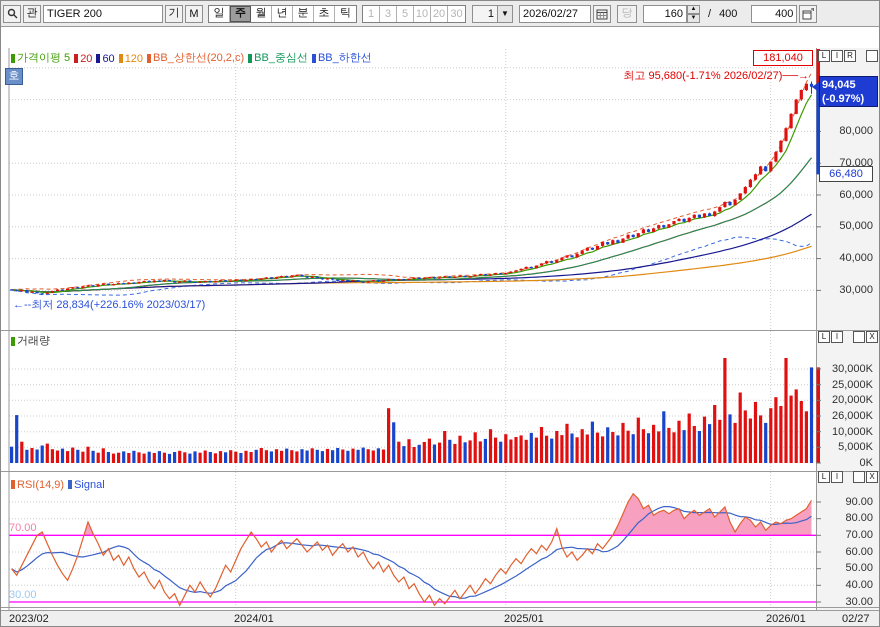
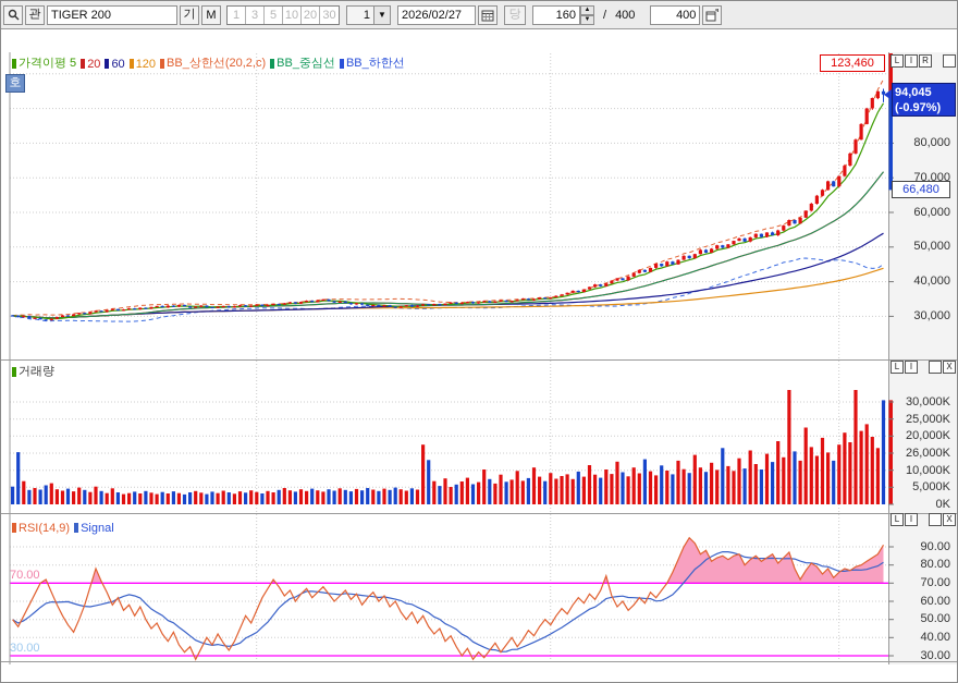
  관
  TIGER 200
  기
  M
- 일
- 주
- 월
- 년
- 분
- 초
- 틱
  1
  3
  5
  10
  20
  30
  1
  ▼
  2026/02/27
  당
  160
  /
  400
  400
  가격이평 5
  20
  60
  120
  BB_상한선(20,2,c)
  BB_중심선
  BB_하한선
  호
  L
  I
  R
  L
  I
  X
  L
  I
  X
- 181,040
+ 123,460
- 최고 95,680(-1.71% 2026/02/27)──→
  94,045
  (-0.97%)
  66,480
- ←--최저 28,834(+226.16% 2023/03/17)
  거래량
  RSI(14,9)
  Signal
  70.00
  30.00
  80,000
  70,000
  60,000
  50,000
  40,000
  30,000
  30,000K
  25,000K
  20,000K
  26,000K
  10,000K
  5,000K
  0K
  90.00
  80.00
  70.00
  60.00
  50.00
  40.00
  30.00
- 2023/02
- 2024/01
- 2025/01
- 2026/01
- 02/27
